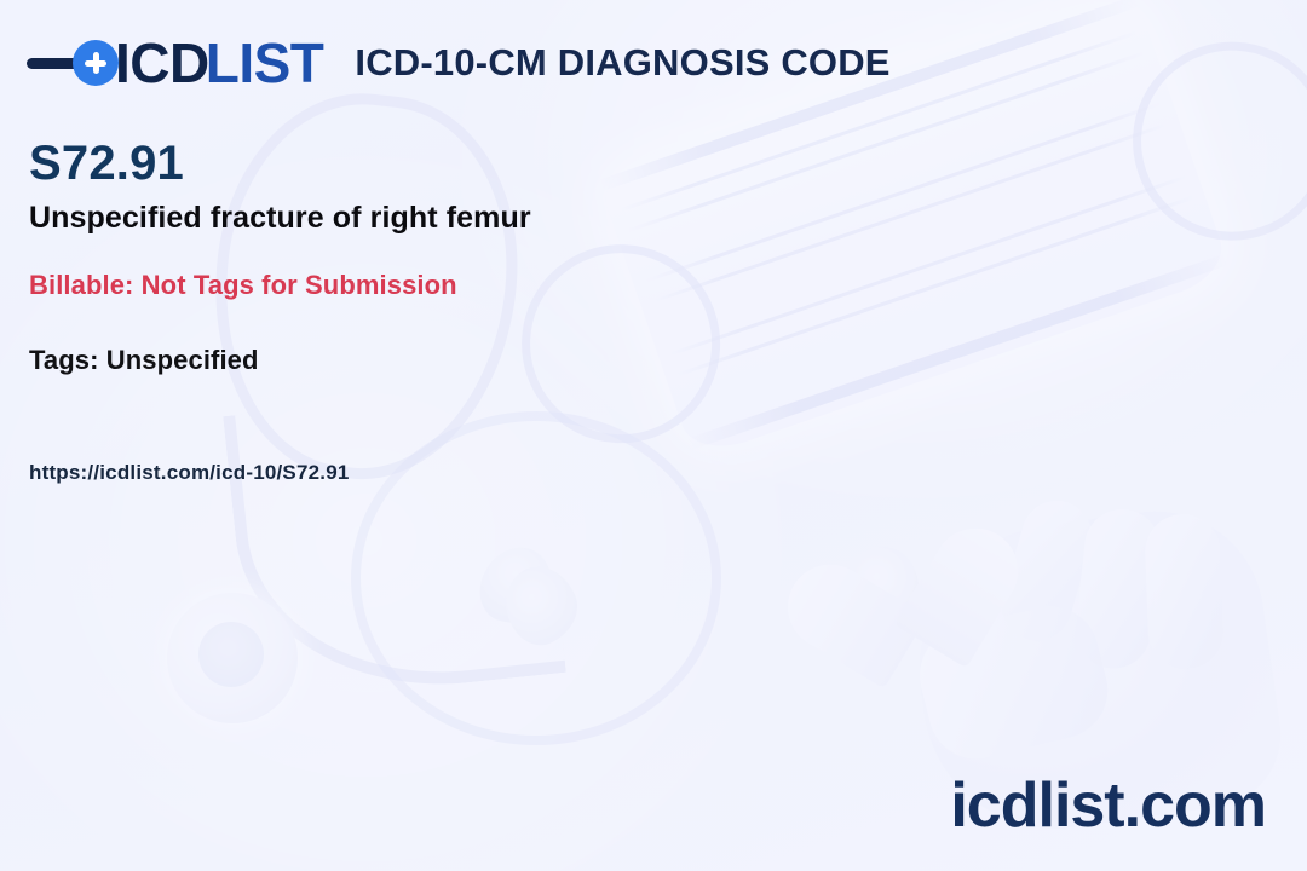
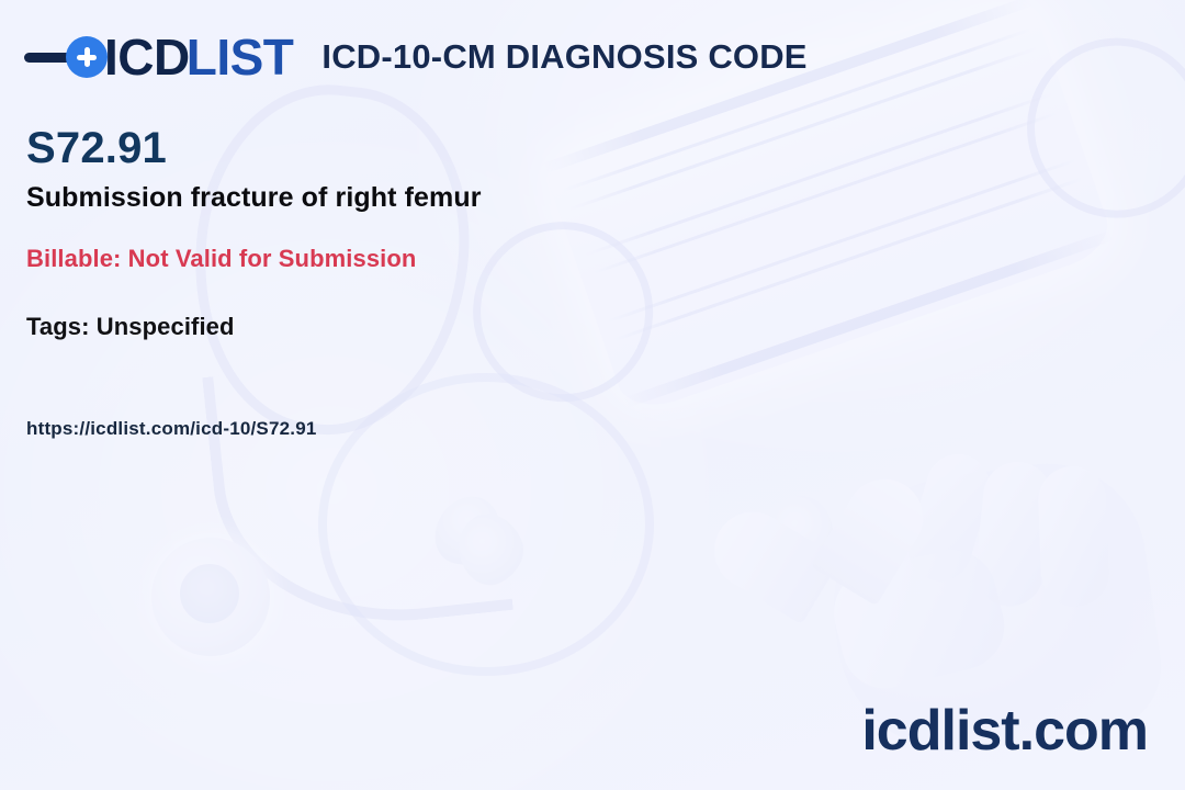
  ICD
  LIST
  ICD-10-CM DIAGNOSIS CODE
  S72.91
- Unspecified fracture of right femur
+ Submission fracture of right femur
- Billable: Not Tags for Submission
+ Billable: Not Valid for Submission
  Tags: Unspecified
  https://icdlist.com/icd-10/S72.91
  icdlist.com
